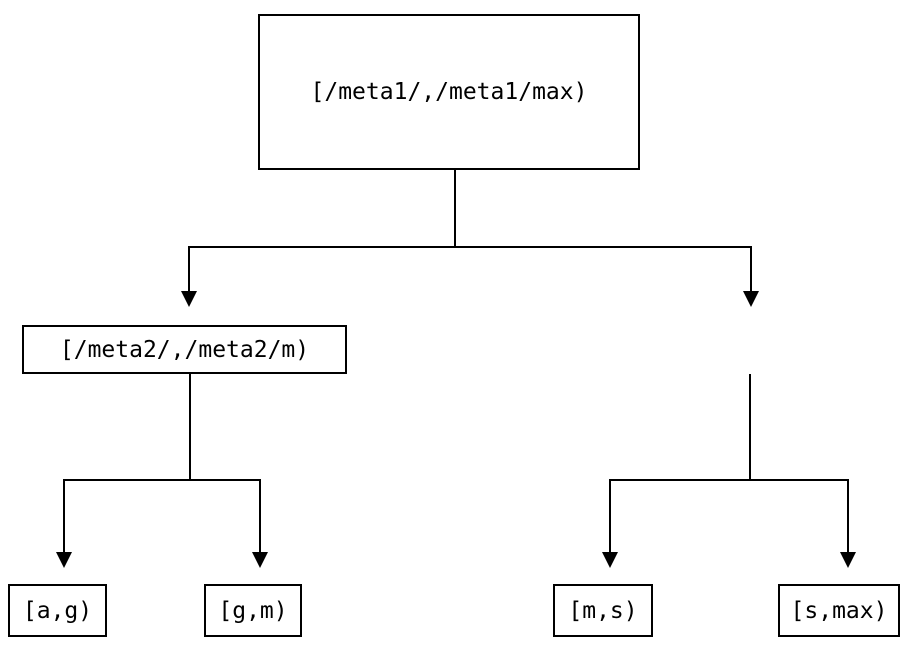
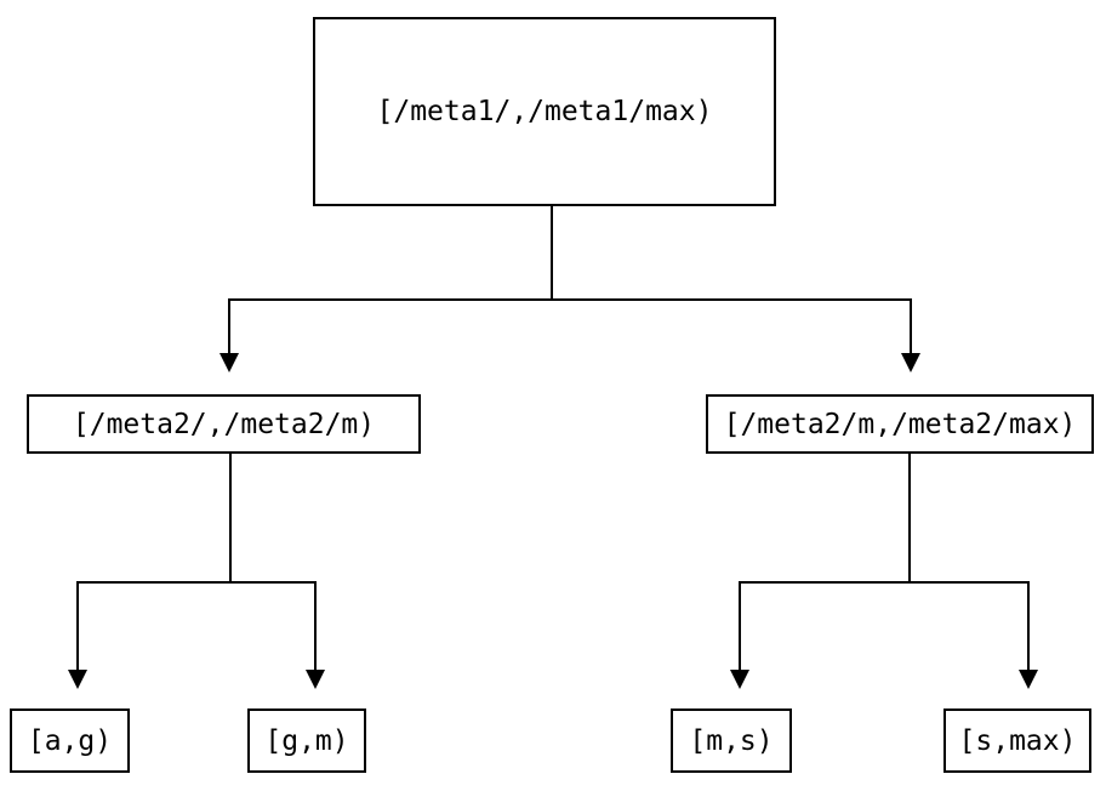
  [/meta1/,/meta1/max)
  [/meta2/,/meta2/m)
+ [/meta2/m,/meta2/max)
  [a,g)
  [g,m)
  [m,s)
  [s,max)
